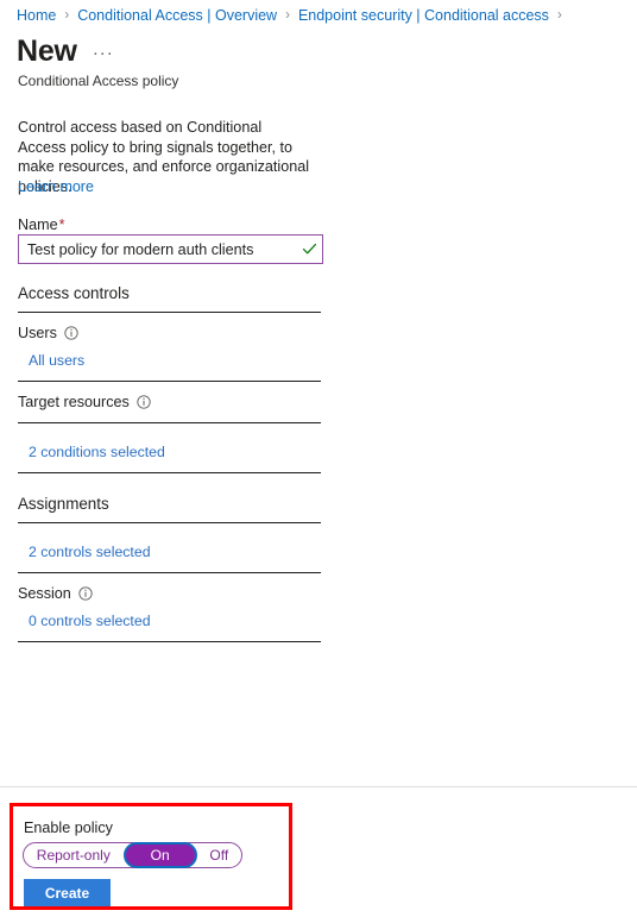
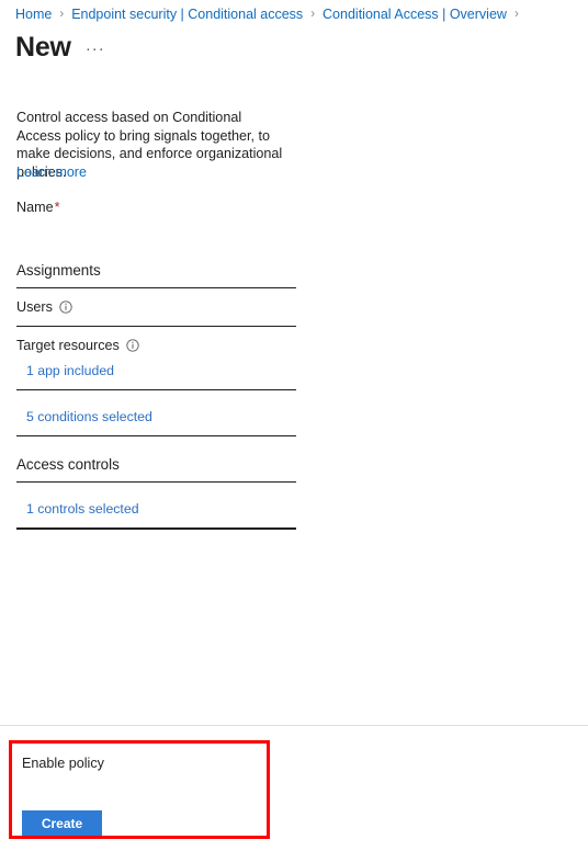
  Home
  ›
- Conditional Access | Overview
+ Endpoint security | Conditional access
  ›
- Endpoint security | Conditional access
+ Conditional Access | Overview
  ›
  New
  ···
- Conditional Access policy
- Control access based on Conditional Access policy to bring signals together, to make resources, and enforce organizational policies.
+ Control access based on Conditional Access policy to bring signals together, to make decisions, and enforce organizational policies.
  Learn more
  Name*
- Test policy for modern auth clients
- Access controls
+ Assignments
  Users
- All users
  Target resources
+ 1 app included
- 2 conditions selected
+ 5 conditions selected
- Assignments
+ Access controls
- 2 controls selected
+ 1 controls selected
- Session
- 0 controls selected
  Enable policy
- Report-only
- On
- Off
  Create
